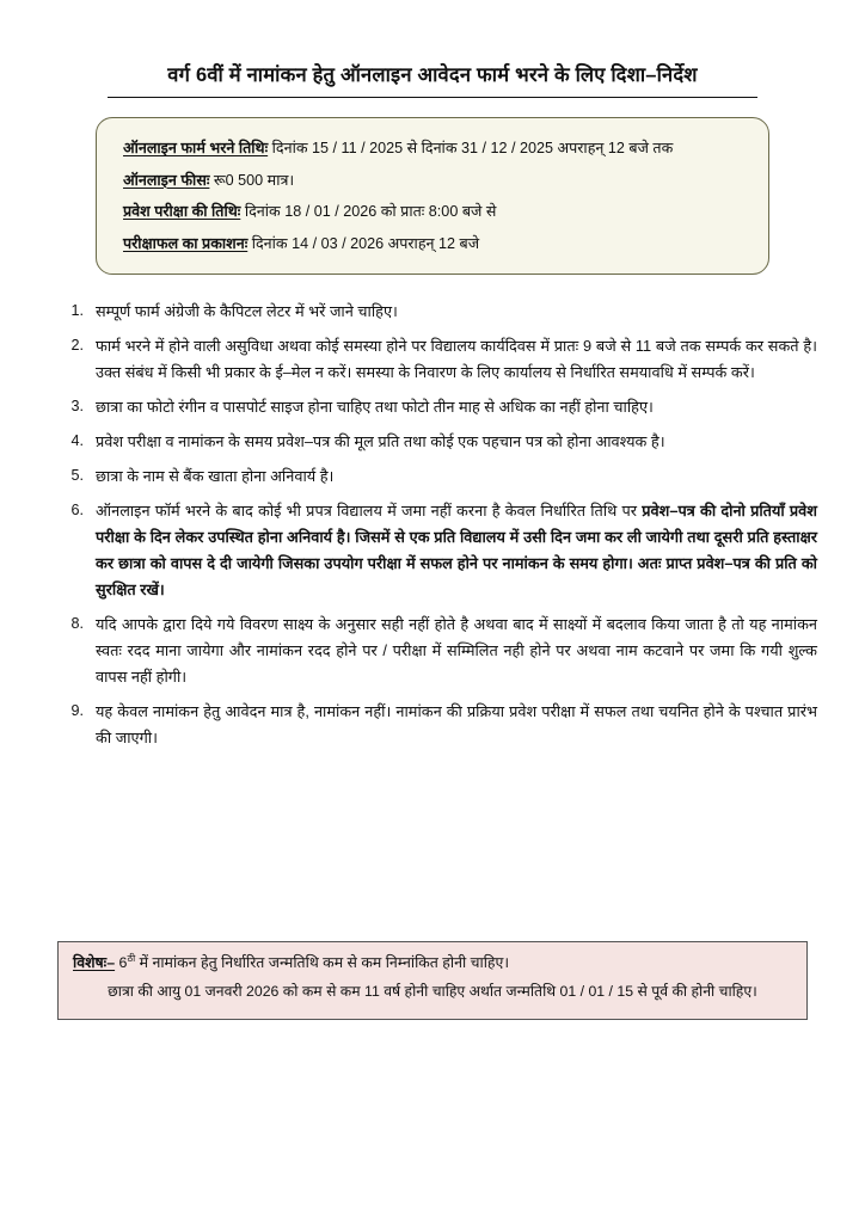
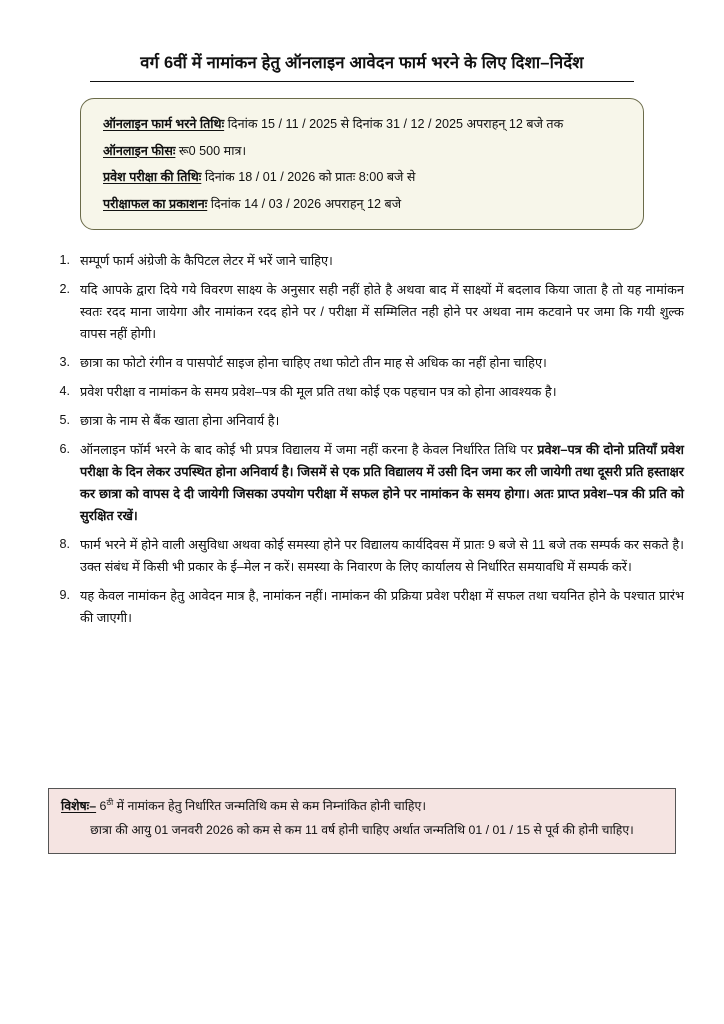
  वर्ग 6वीं में नामांकन हेतु ऑनलाइन आवेदन फार्म भरने के लिए दिशा–निर्देश
  ऑनलाइन फार्म भरने तिथिः दिनांक 15 / 11 / 2025 से दिनांक 31 / 12 / 2025 अपराहन् 12 बजे तक
  ऑनलाइन फीसः रू0 500 मात्र।
  प्रवेश परीक्षा की तिथिः दिनांक 18 / 01 / 2026 को प्रातः 8:00 बजे से
  परीक्षाफल का प्रकाशनः दिनांक 14 / 03 / 2026 अपराहन् 12 बजे
  1.
  सम्पूर्ण फार्म अंग्रेजी के कैपिटल लेटर में भरें जाने चाहिए।
  2.
- फार्म भरने में होने वाली असुविधा अथवा कोई समस्या होने पर विद्यालय कार्यदिवस में प्रातः 9 बजे से 11 बजे तक सम्पर्क कर सकते है। उक्त संबंध में किसी भी प्रकार के ई–मेल न करें। समस्या के निवारण के लिए कार्यालय से निर्धारित समयावधि में सम्पर्क करें।
+ यदि आपके द्वारा दिये गये विवरण साक्ष्य के अनुसार सही नहीं होते है अथवा बाद में साक्ष्यों में बदलाव किया जाता है तो यह नामांकन स्वतः रदद माना जायेगा और नामांकन रदद होने पर / परीक्षा में सम्मिलित नही होने पर अथवा नाम कटवाने पर जमा कि गयी शुल्क वापस नहीं होगी।
  3.
  छात्रा का फोटो रंगीन व पासपोर्ट साइज होना चाहिए तथा फोटो तीन माह से अधिक का नहीं होना चाहिए।
  4.
  प्रवेश परीक्षा व नामांकन के समय प्रवेश–पत्र की मूल प्रति तथा कोई एक पहचान पत्र को होना आवश्यक है।
  5.
  छात्रा के नाम से बैंक खाता होना अनिवार्य है।
  6.
  ऑनलाइन फॉर्म भरने के बाद कोई भी प्रपत्र विद्यालय में जमा नहीं करना है केवल निर्धारित तिथि पर प्रवेश–पत्र की दोनो प्रतियॉं प्रवेश परीक्षा के दिन लेकर उपस्थित होना अनिवार्य है। जिसमें से एक प्रति विद्यालय में उसी दिन जमा कर ली जायेगी तथा दूसरी प्रति हस्ताक्षर कर छात्रा को वापस दे दी जायेगी जिसका उपयोग परीक्षा में सफल होने पर नामांकन के समय होगा। अतः प्राप्त प्रवेश–पत्र की प्रति को सुरक्षित रखें।
  8.
- यदि आपके द्वारा दिये गये विवरण साक्ष्य के अनुसार सही नहीं होते है अथवा बाद में साक्ष्यों में बदलाव किया जाता है तो यह नामांकन स्वतः रदद माना जायेगा और नामांकन रदद होने पर / परीक्षा में सम्मिलित नही होने पर अथवा नाम कटवाने पर जमा कि गयी शुल्क वापस नहीं होगी।
+ फार्म भरने में होने वाली असुविधा अथवा कोई समस्या होने पर विद्यालय कार्यदिवस में प्रातः 9 बजे से 11 बजे तक सम्पर्क कर सकते है। उक्त संबंध में किसी भी प्रकार के ई–मेल न करें। समस्या के निवारण के लिए कार्यालय से निर्धारित समयावधि में सम्पर्क करें।
  9.
  यह केवल नामांकन हेतु आवेदन मात्र है, नामांकन नहीं। नामांकन की प्रक्रिया प्रवेश परीक्षा में सफल तथा चयनित होने के पश्चात प्रारंभ की जाएगी।
  विशेषः– 6ठी में नामांकन हेतु निर्धारित जन्मतिथि कम से कम निम्नांकित होनी चाहिए।
  छात्रा की आयु 01 जनवरी 2026 को कम से कम 11 वर्ष होनी चाहिए अर्थात जन्मतिथि 01 / 01 / 15 से पूर्व की होनी चाहिए।
